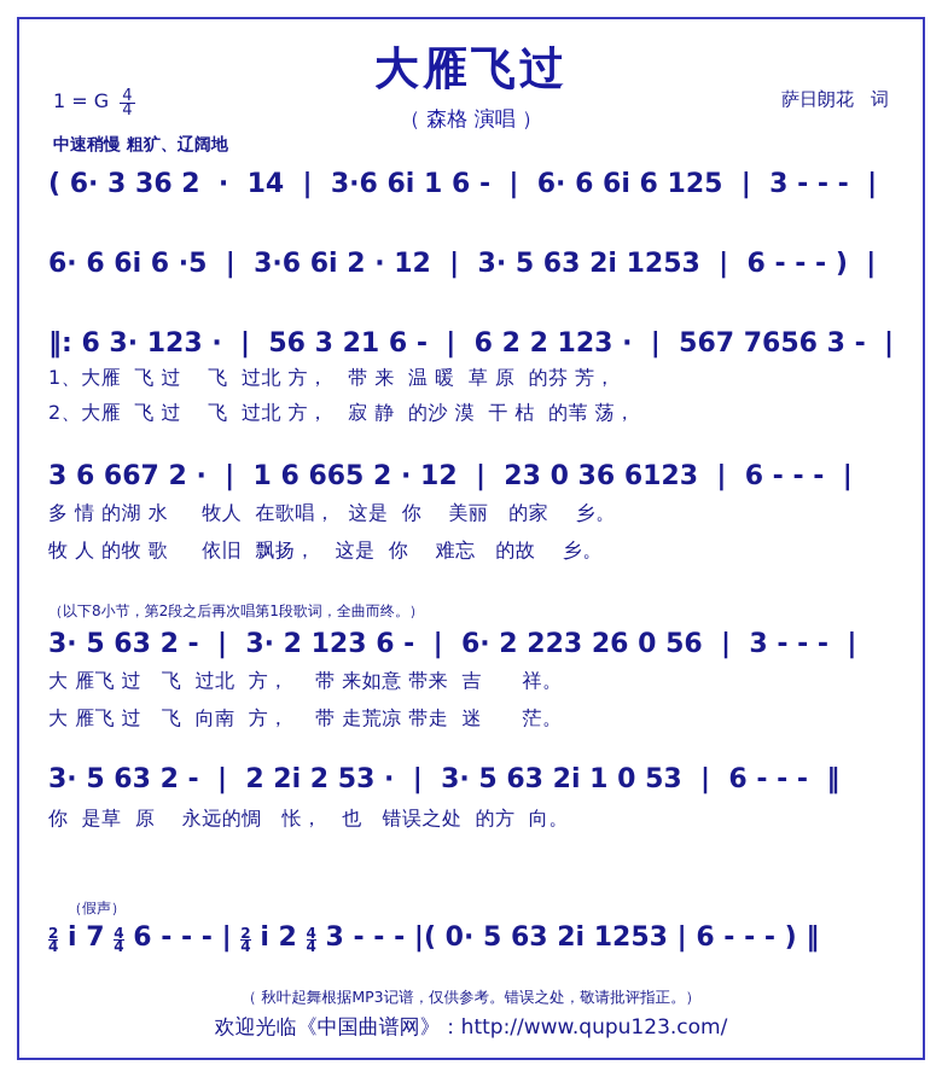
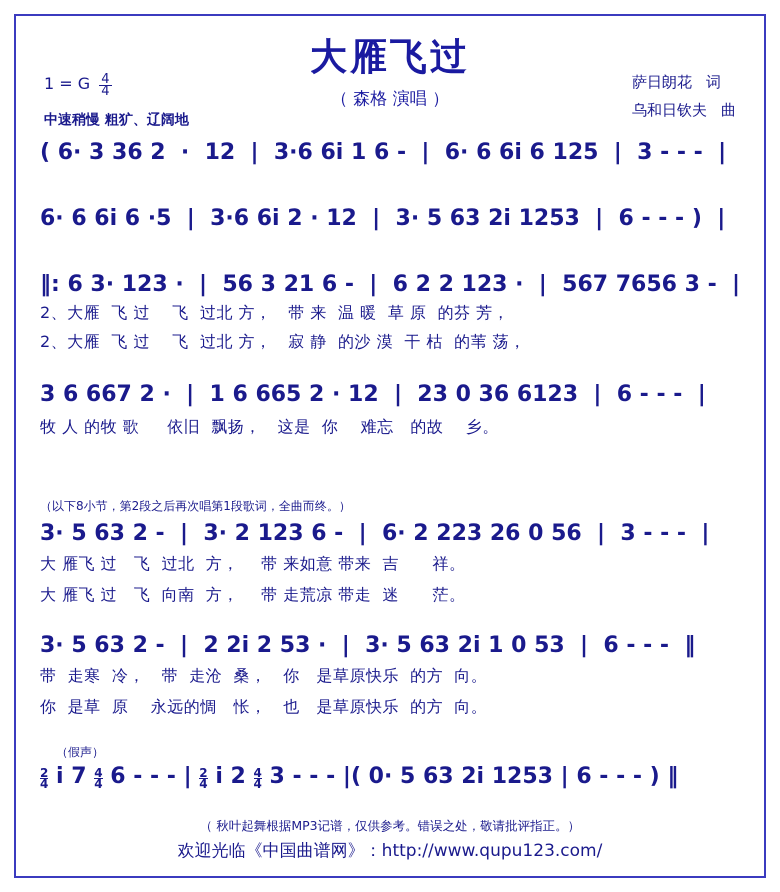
  大雁飞过
  （ 森格 演唱 ）
  萨日朗花 词
+ 乌和日钦夫 曲
  1 = G
  4
  4
  中速稍慢 粗犷、辽阔地
- ( 6· 3 36 2 · 14 | 3·6 6i 1 6 - | 6· 6 6i 6 125 | 3 - - - |
+ ( 6· 3 36 2 · 12 | 3·6 6i 1 6 - | 6· 6 6i 6 125 | 3 - - - |
  6· 6 6i 6 ·5 | 3·6 6i 2 · 12 | 3· 5 63 2i 1253 | 6 - - - ) |
  ‖: 6 3· 123 · | 56 3 21 6 - | 6 2 2 123 · | 567 7656 3 - |
- 1、大雁 飞 过 飞 过北 方， 带 来 温 暖 草 原 的芬 芳，
+ 2、大雁 飞 过 飞 过北 方， 带 来 温 暖 草 原 的芬 芳，
  2、大雁 飞 过 飞 过北 方， 寂 静 的沙 漠 干 枯 的苇 荡，
  3 6 667 2 · | 1 6 665 2 · 12 | 23 0 36 6123 | 6 - - - |
- 多 情 的湖 水 牧人 在歌唱， 这是 你 美丽 的家 乡。
  牧 人 的牧 歌 依旧 飘扬， 这是 你 难忘 的故 乡。
  （以下8小节，第2段之后再次唱第1段歌词，全曲而终。）
  3· 5 63 2 - | 3· 2 123 6 - | 6· 2 223 26 0 56 | 3 - - - |
  大 雁飞 过 飞 过北 方， 带 来如意 带来 吉 祥。
  大 雁飞 过 飞 向南 方， 带 走荒凉 带走 迷 茫。
  3· 5 63 2 - | 2 2i 2 53 · | 3· 5 63 2i 1 0 53 | 6 - - - ‖
+ 带 走寒 冷， 带 走沧 桑， 你 是草原快乐 的方 向。
- 你 是草 原 永远的惆 怅， 也 错误之处 的方 向。
+ 你 是草 原 永远的惆 怅， 也 是草原快乐 的方 向。
  （假声）
  2
  4
  i 7
  4
  4
  6 - - - |
  2
  4
  i 2
  4
  4
  3 - - - |( 0· 5 63 2i 1253 | 6 - - - ) ‖
  （ 秋叶起舞根据MP3记谱，仅供参考。错误之处，敬请批评指正。）
  欢迎光临《中国曲谱网》：http://www.qupu123.com/
